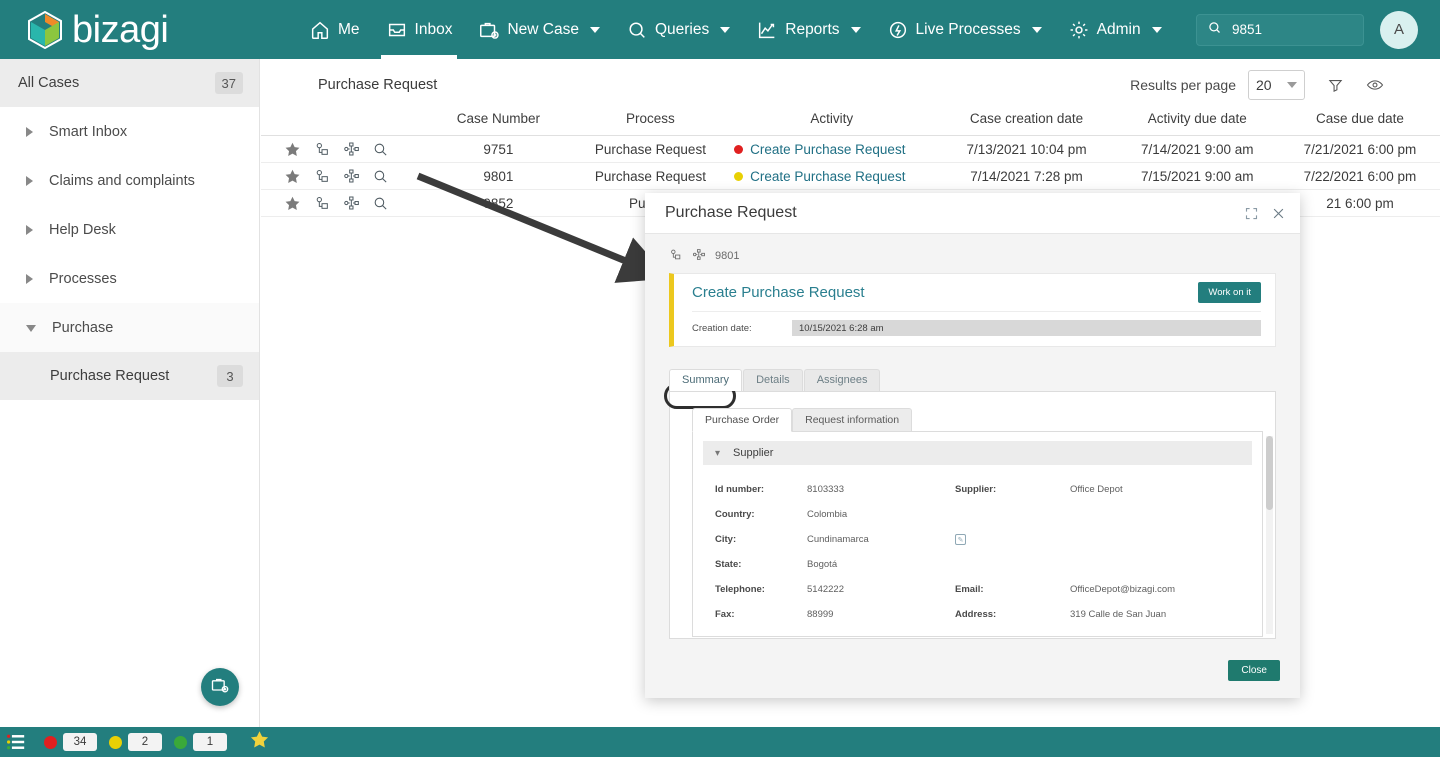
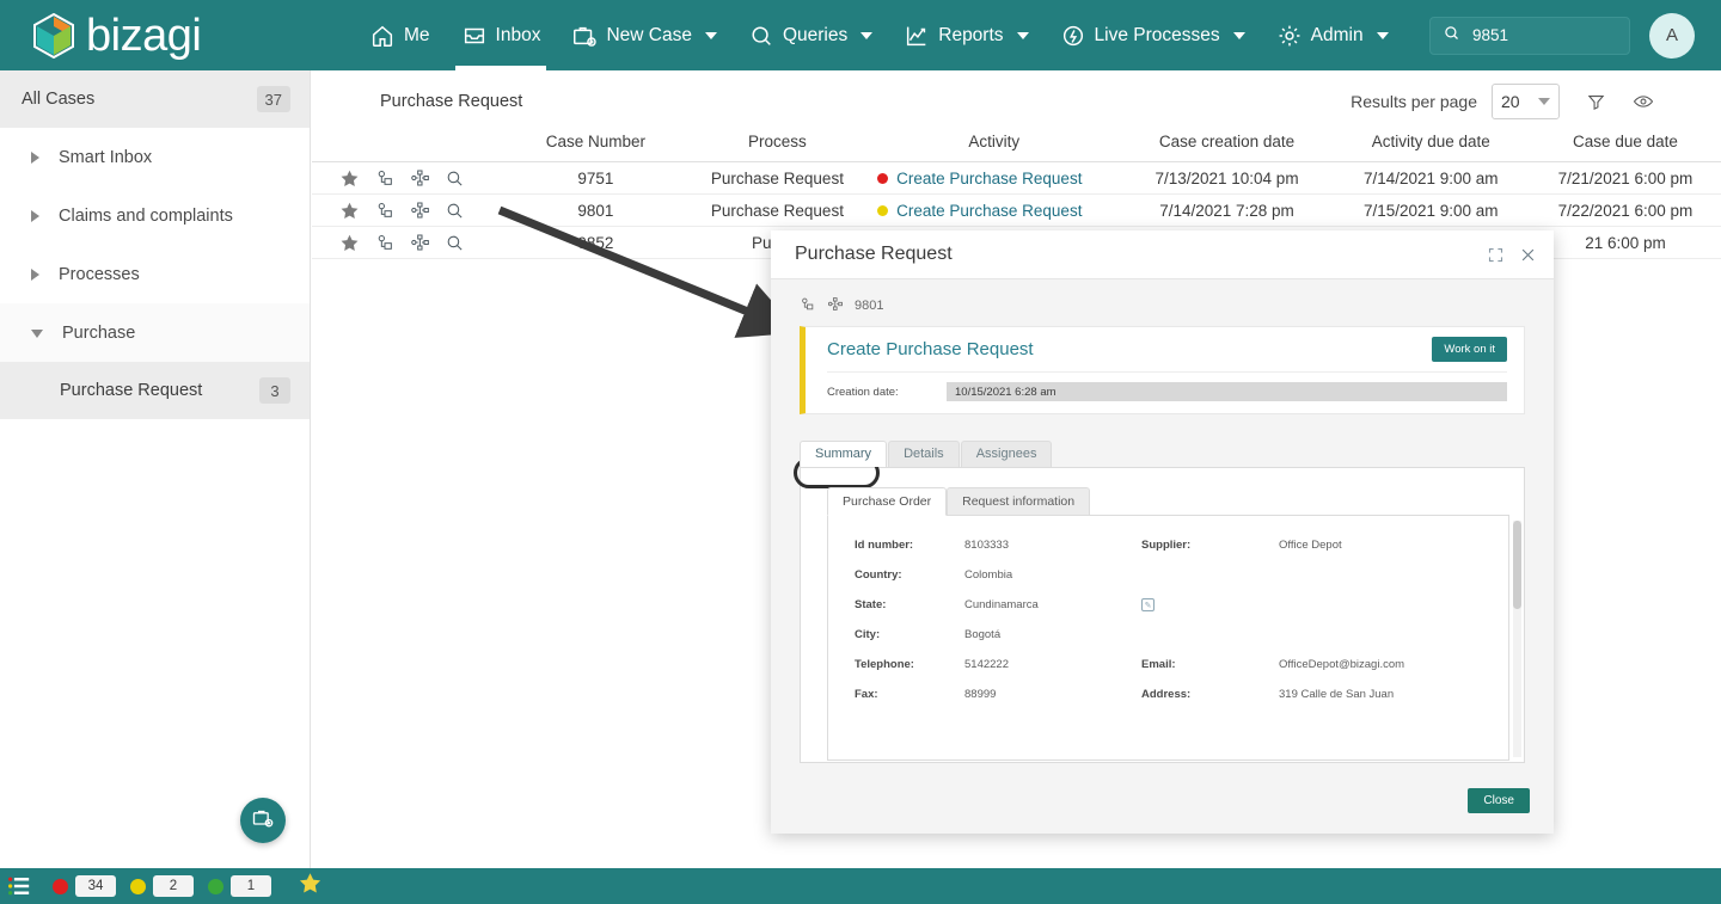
  bizagi
  Me
  Inbox
  New Case
  Queries
  Reports
  Live Processes
  Admin
  9851
  A
  All Cases
  37
  Smart Inbox
  Claims and complaints
- Help Desk
  Processes
  Purchase
  Purchase Request
  3
  Purchase Request
  Results per page
  20
  	Case Number	Process	Activity	Case creation date	Activity due date	Case due date
  	9751	Purchase Request	Create Purchase Request	7/13/2021 10:04 pm	7/14/2021 9:00 am	7/21/2021 6:00 pm
  	9801	Purchase Request	Create Purchase Request	7/14/2021 7:28 pm	7/15/2021 9:00 am	7/22/2021 6:00 pm
  	852	Pu				21 6:00 pm
  Purchase Request
  9801
  Create Purchase Request
  Work on it
  Creation date:
  10/15/2021 6:28 am
  Summary
  Details
  Assignees
  Purchase Order
  Request information
- ▾
- Supplier
  Id number:
  8103333
  Supplier:
  Office Depot
  Country:
  Colombia
- City:
+ State:
  Cundinamarca
- State:
+ City:
  Bogotá
  Telephone:
  5142222
  Email:
  OfficeDepot@bizagi.com
  Fax:
  88999
  Address:
  319 Calle de San Juan
  Close
  34
  2
  1
